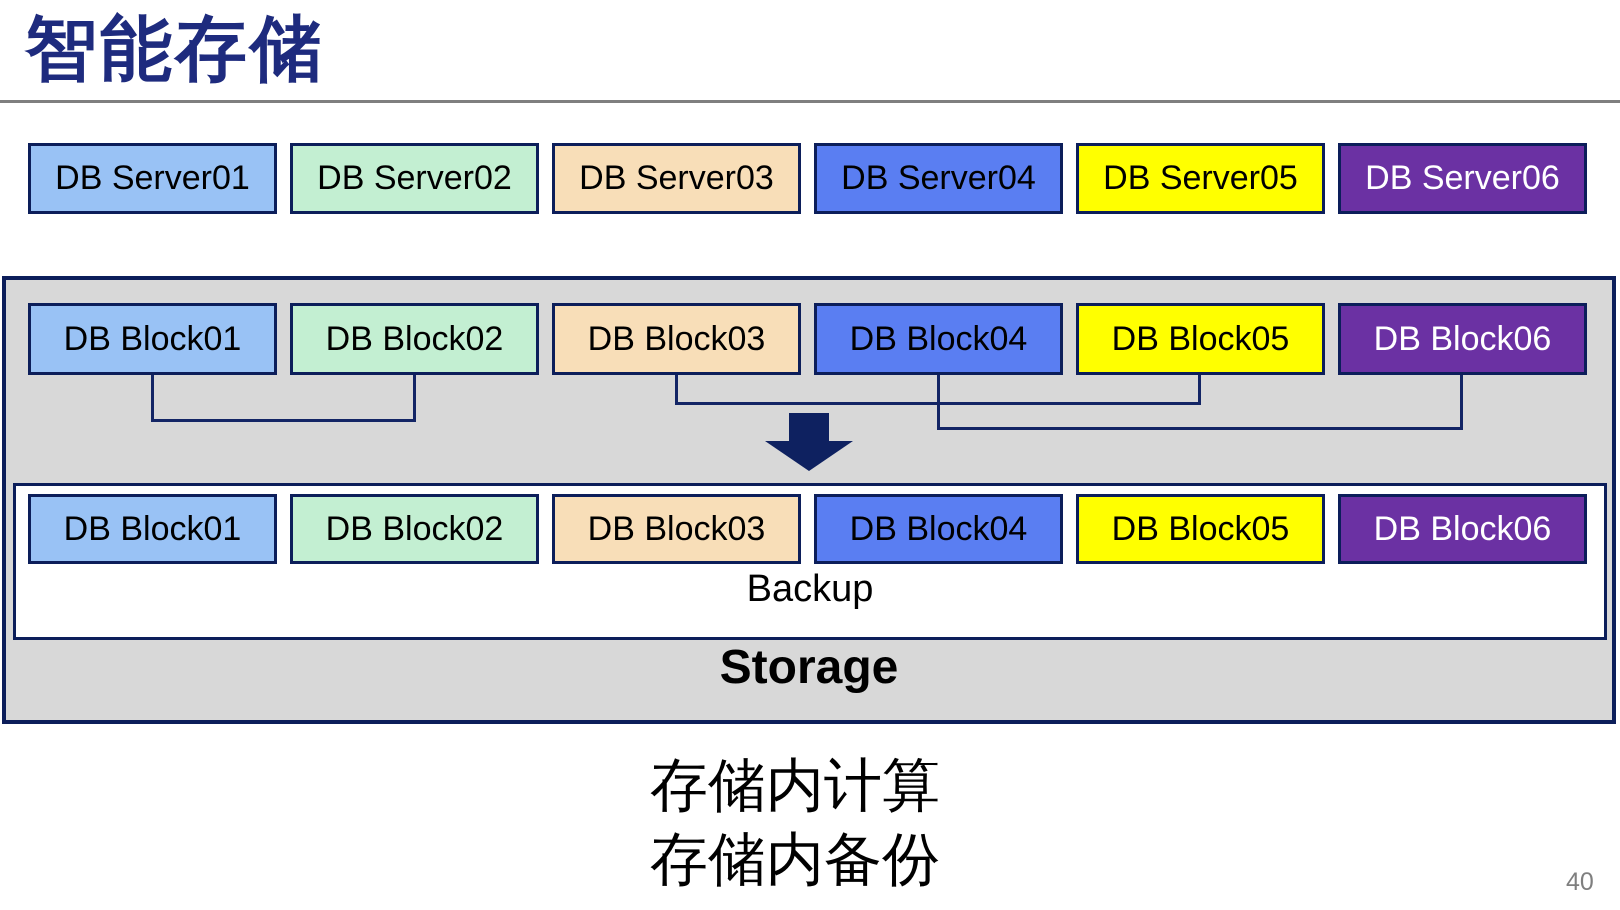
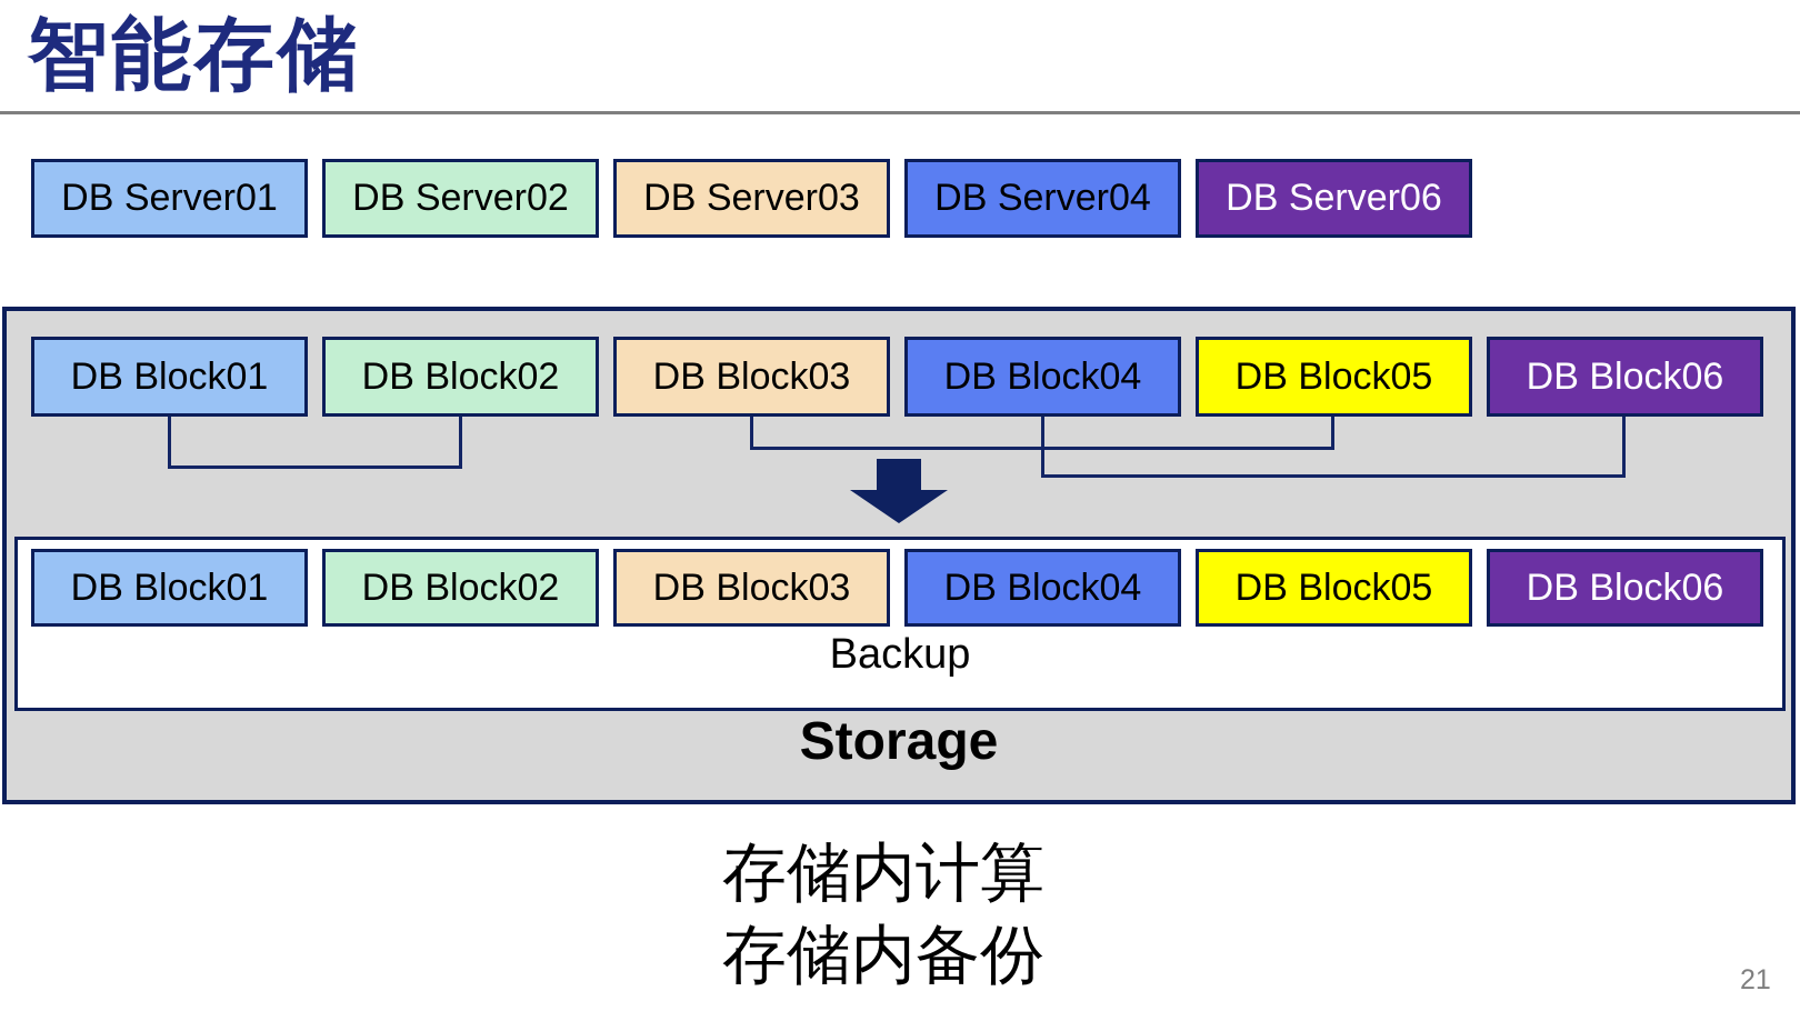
  智能存储
  DB Server01
  DB Server02
  DB Server03
  DB Server04
- DB Server05
  DB Server06
  DB Block01
  DB Block02
  DB Block03
  DB Block04
  DB Block05
  DB Block06
  DB Block01
  DB Block02
  DB Block03
  DB Block04
  DB Block05
  DB Block06
  Backup
  Storage
  存储内计算
  存储内备份
- 40
+ 21
